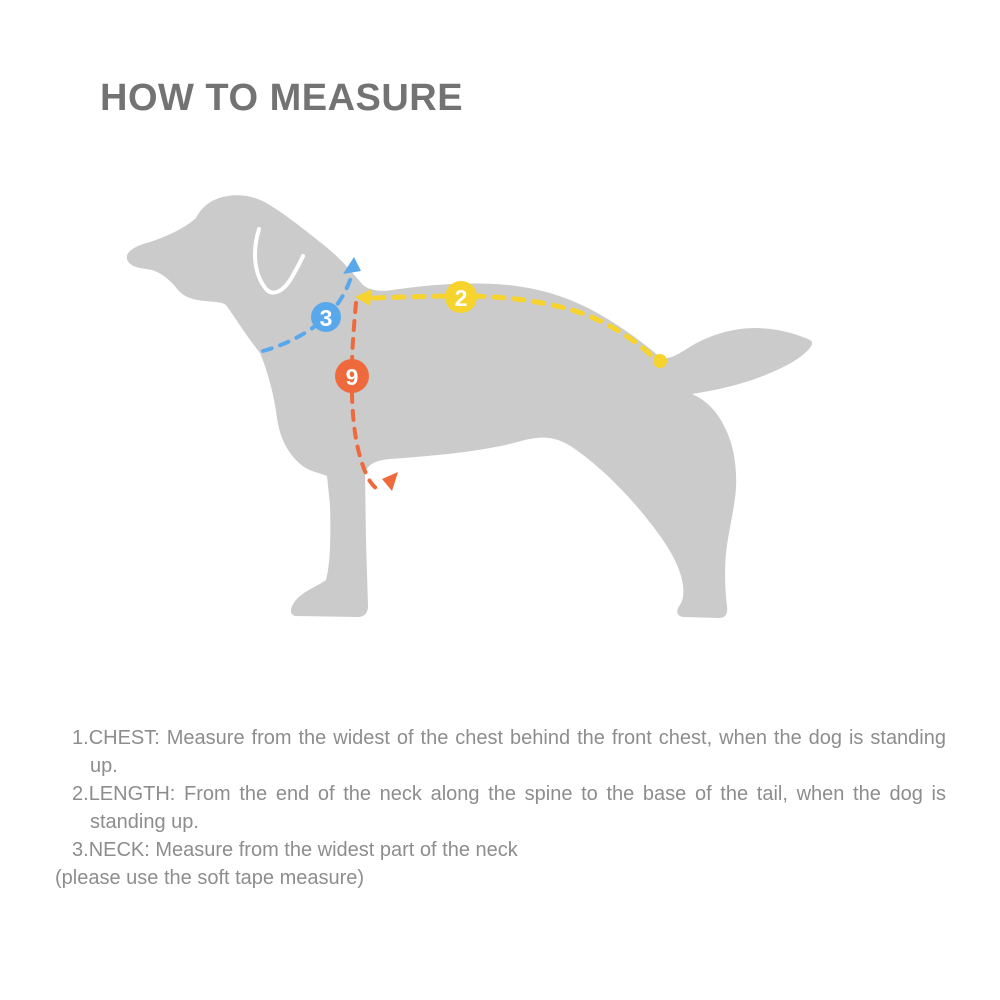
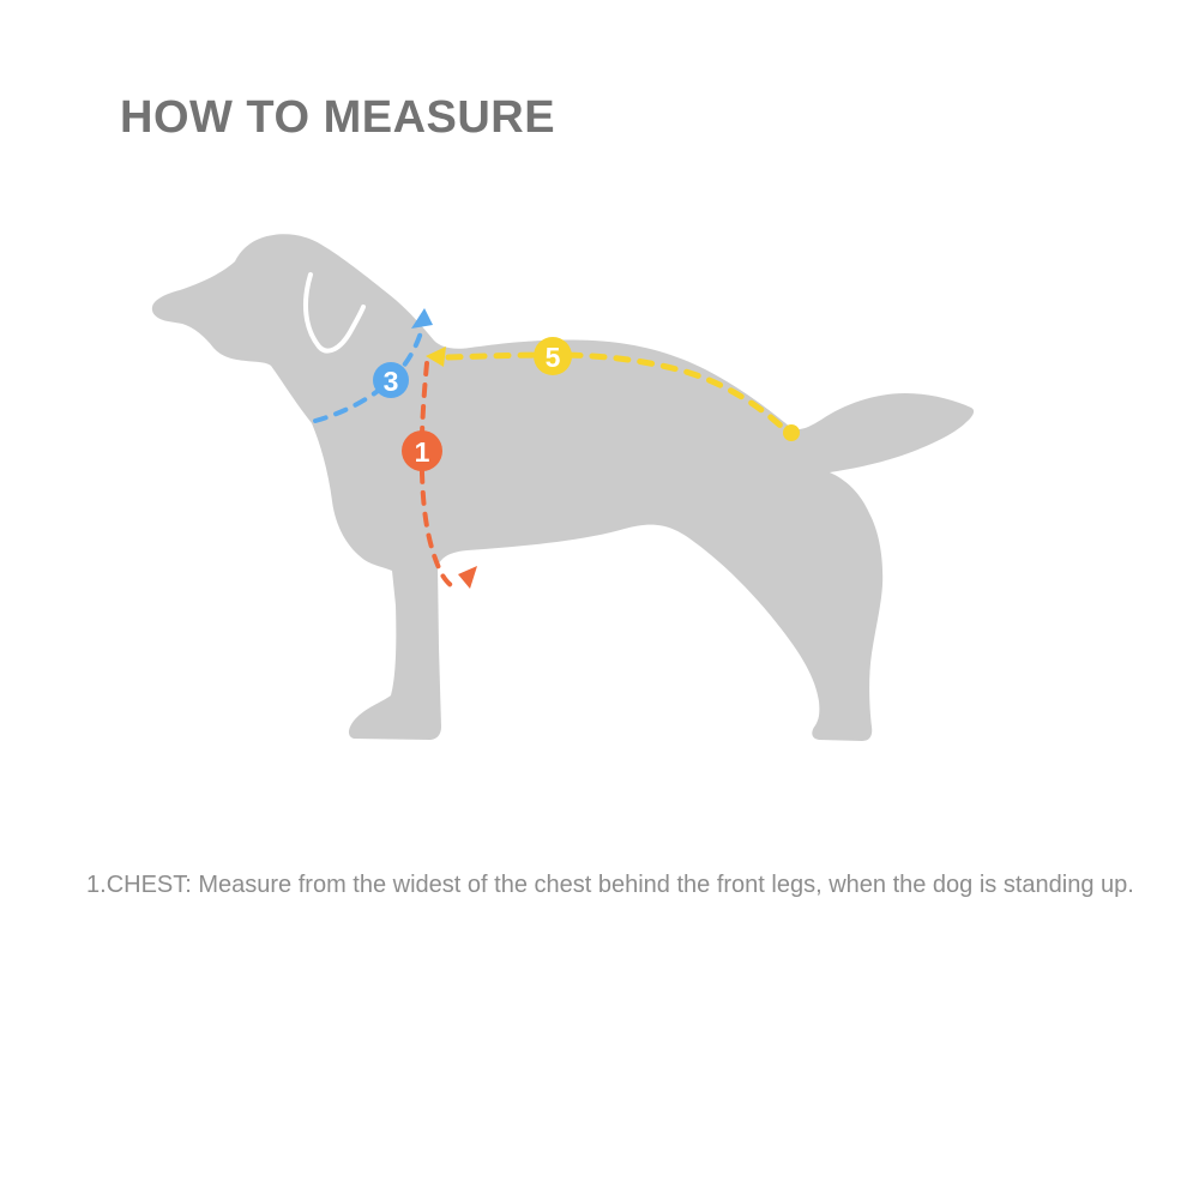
  HOW TO MEASURE
- 9
+ 1
- 2
+ 5
  3
- 1.CHEST: Measure from the widest of the chest behind the front chest, when the dog is standing up.
+ 1.CHEST: Measure from the widest of the chest behind the front legs, when the dog is standing up.
- 2.LENGTH: From the end of the neck along the spine to the base of the tail, when the dog is standing up.
- 3.NECK: Measure from the widest part of the neck
- (please use the soft tape measure)
